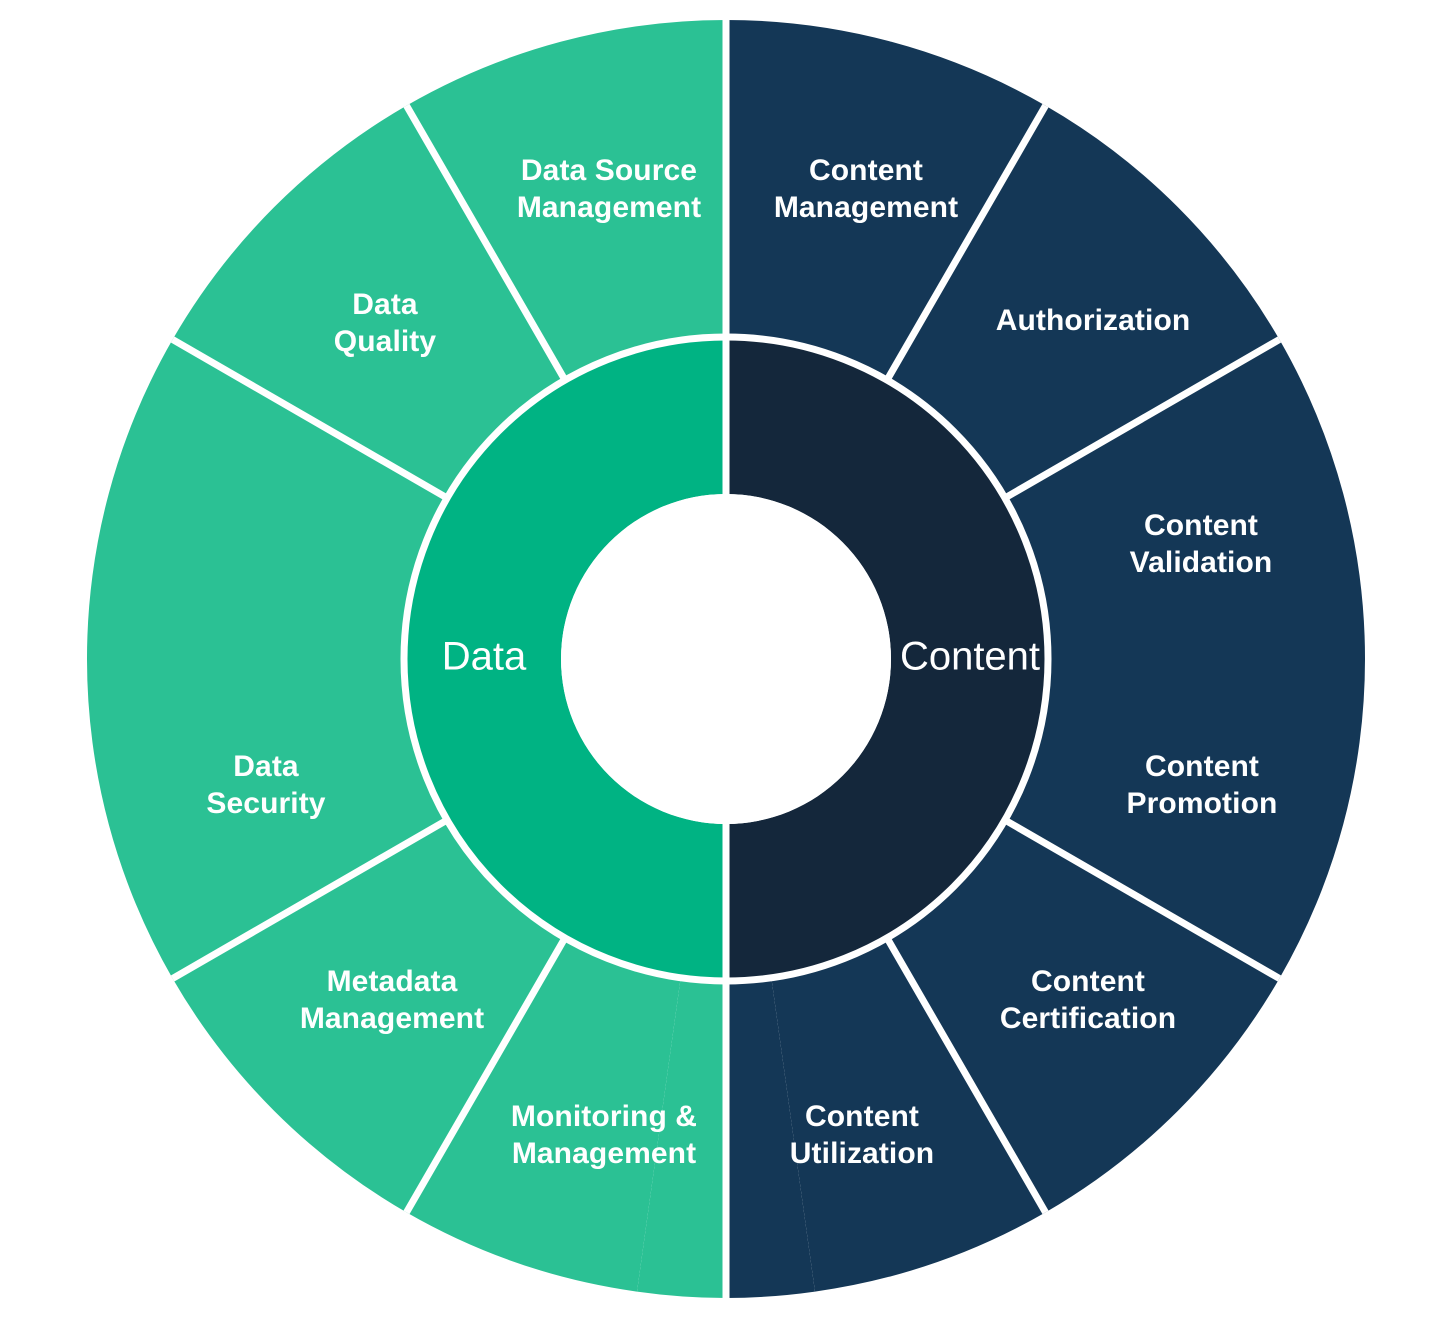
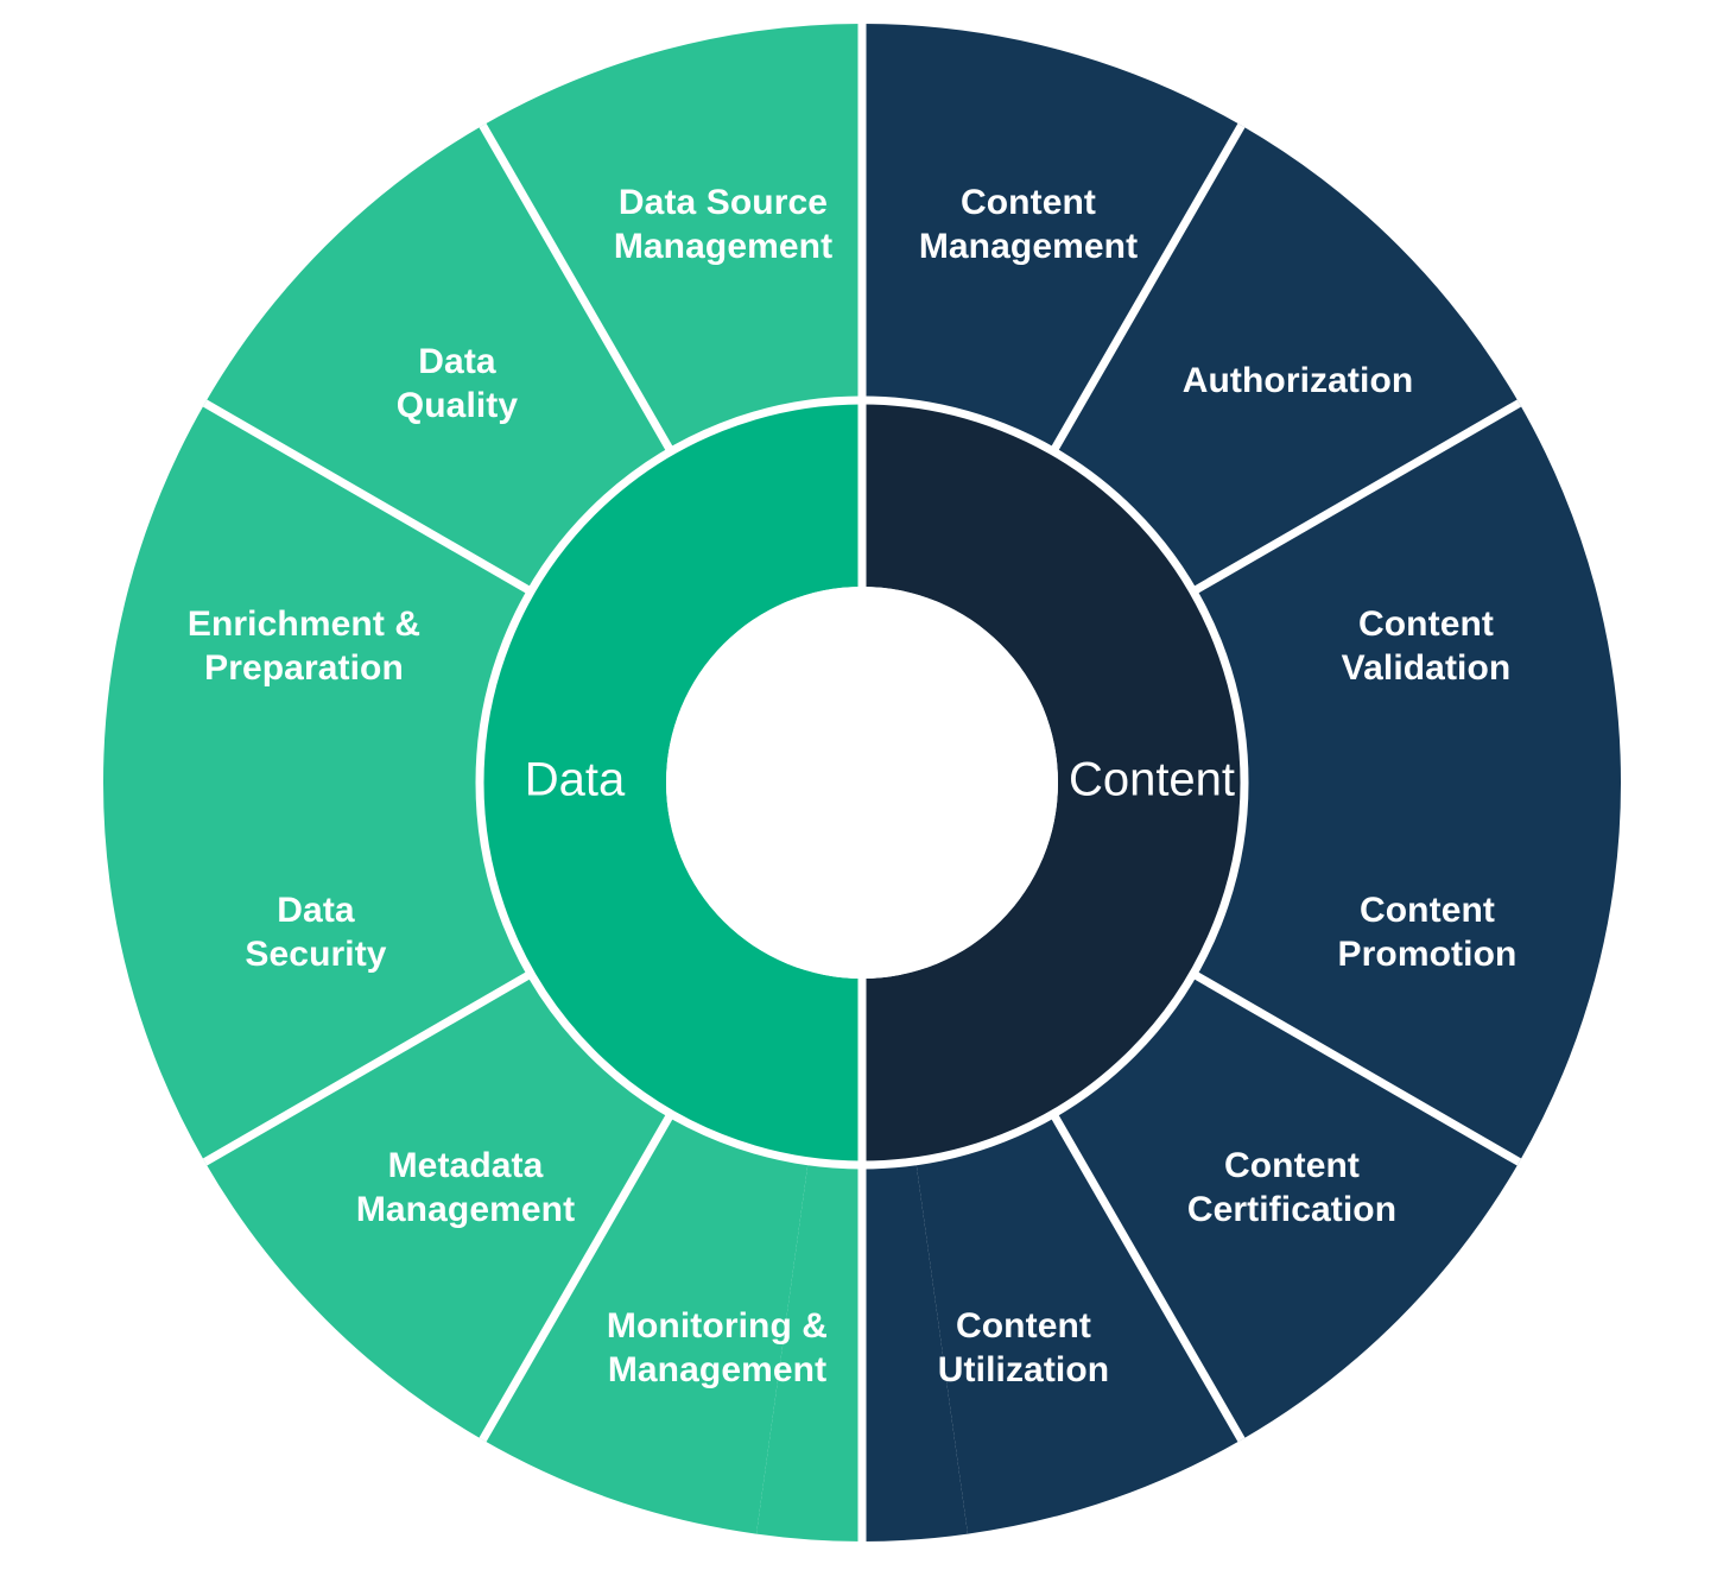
  Data Source
  Management
  Data
  Quality
+ Enrichment &
+ Preparation
  Data
  Security
  Metadata
  Management
  Monitoring &
  Management
  Content
  Management
  Authorization
  Content
  Validation
  Content
  Promotion
  Content
  Certification
  Content
  Utilization
  Data
  Content
